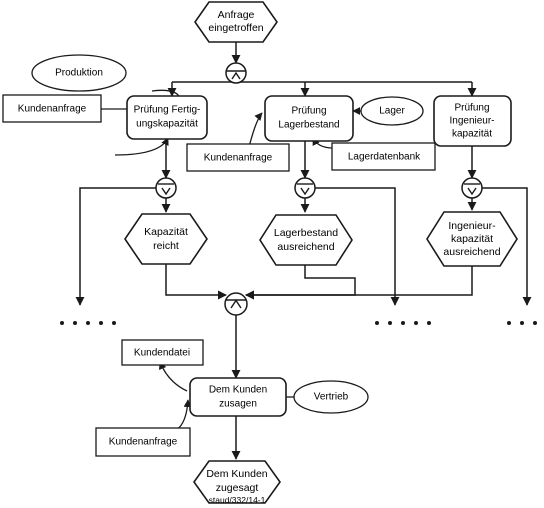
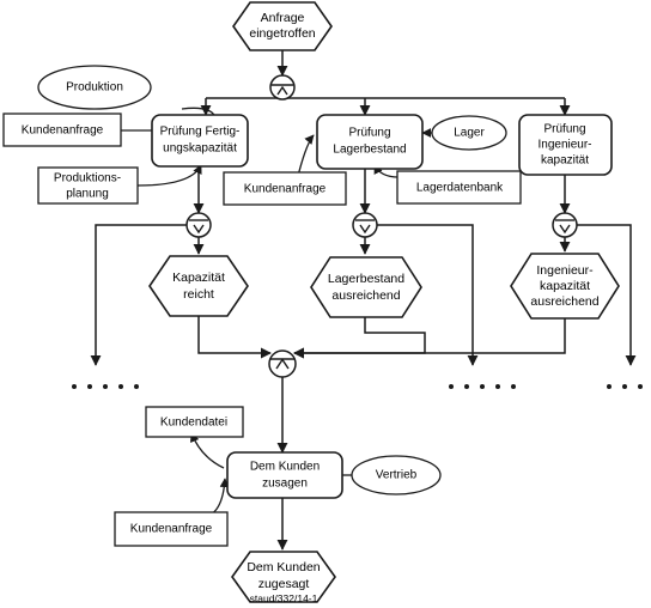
  Anfrage
  eingetroffen
  Prüfung Fertig-
  ungskapazität
  Prüfung
  Lagerbestand
  Prüfung
  Ingenieur-
  kapazität
  Produktion
  Lager
  Vertrieb
  Kundenanfrage
+ Produktions-
+ planung
  Kundenanfrage
  Lagerdatenbank
  Kapazität
  reicht
  Lagerbestand
  ausreichend
  Ingenieur-
  kapazität
  ausreichend
  Kundendatei
  Kundenanfrage
  Dem Kunden
  zusagen
  Dem Kunden
  zugesagt
  staud/332/14-1
